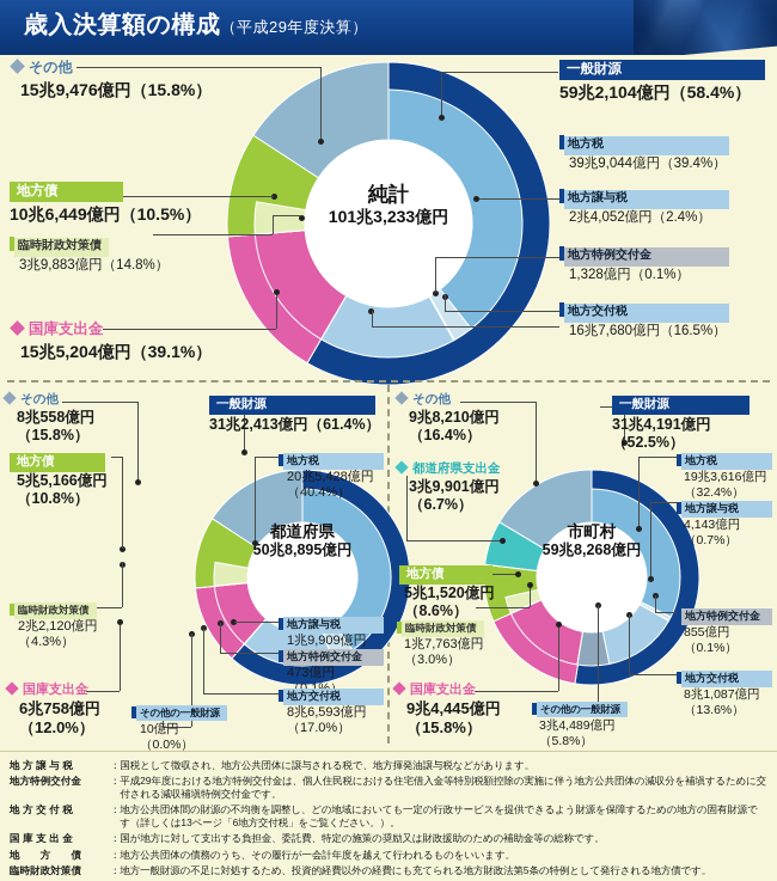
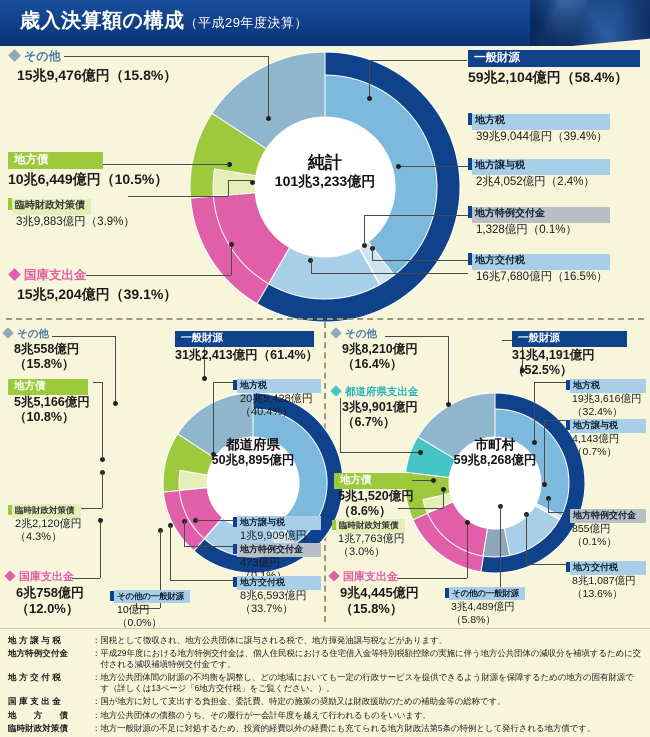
  歳入決算額の構成（平成29年度決算）
  純計
  101兆3,233億円
  その他
  15兆9,476億円（15.8%）
  地方債
  10兆6,449億円（10.5%）
  臨時財政対策債
- 3兆9,883億円（14.8%）
+ 3兆9,883億円（3.9%）
  国庫支出金
  15兆5,204億円（39.1%）
  一般財源
  59兆2,104億円（58.4%）
  地方税
  39兆9,044億円（39.4%）
  地方譲与税
  2兆4,052億円（2.4%）
  地方特例交付金
  1,328億円（0.1%）
  地方交付税
  16兆7,680億円（16.5%）
  都道府県
  50兆8,895億円
  その他
  8兆558億円
  （15.8%）
  地方債
  5兆5,166億円
  （10.8%）
  臨時財政対策債
  2兆2,120億円
  （4.3%）
  国庫支出金
  6兆758億円
  （12.0%）
  その他の一般財源
  10億円
  （0.0%）
  一般財源
  31兆2,413億円（61.4%）
  地方税
  20兆5,428億円
  （40.4%）
  地方譲与税
  1兆9,909億円
  地方特例交付金
  473億円
  地方交付税
  8兆6,593億円
- （17.0%）
+ （33.7%）
  市町村
  59兆8,268億円
  その他
  9兆8,210億円
  （16.4%）
  都道府県支出金
  3兆9,901億円
  （6.7%）
  地方債
  5兆1,520億円
  （8.6%）
  臨時財政対策債
  1兆7,763億円
  （3.0%）
  国庫支出金
  9兆4,445億円
  （15.8%）
  その他の一般財源
  3兆4,489億円
  （5.8%）
  一般財源
  31兆4,191億円
  （52.5%）
  地方税
  19兆3,616億円
  （32.4%）
  地方譲与税
  4,143億円
  （0.7%）
  地方特例交付金
  855億円
  （0.1%）
  地方交付税
  8兆1,087億円
  （13.6%）
  地 方 譲 与 税	：	国税として徴収され、地方公共団体に譲与される税で、地方揮発油譲与税などがあります。
  地方特例交付金	：	平成29年度における地方特例交付金は、個人住民税における住宅借入金等特別税額控除の実施に伴う地方公共団体の減収分を補塡するために交付される減収補塡特例交付金です。
  地 方 交 付 税	：	地方公共団体間の財源の不均衡を調整し、どの地域においても一定の行政サービスを提供できるよう財源を保障するための地方の固有財源です（詳しくは13ページ「6地方交付税」をご覧ください。）。
  国 庫 支 出 金	：	国が地方に対して支出する負担金、委託費、特定の施策の奨励又は財政援助のための補助金等の総称です。
  地 方 債	：	地方公共団体の債務のうち、その履行が一会計年度を越えて行われるものをいいます。
  臨時財政対策債	：	地方一般財源の不足に対処するため、投資的経費以外の経費にも充てられる地方財政法第5条の特例として発行される地方債です。
